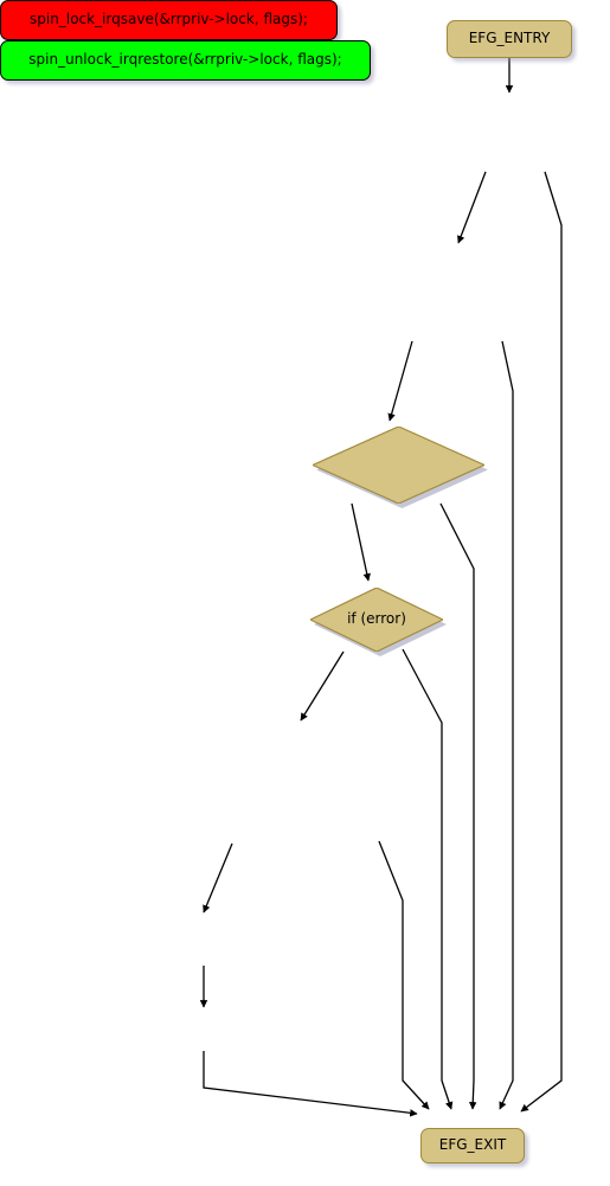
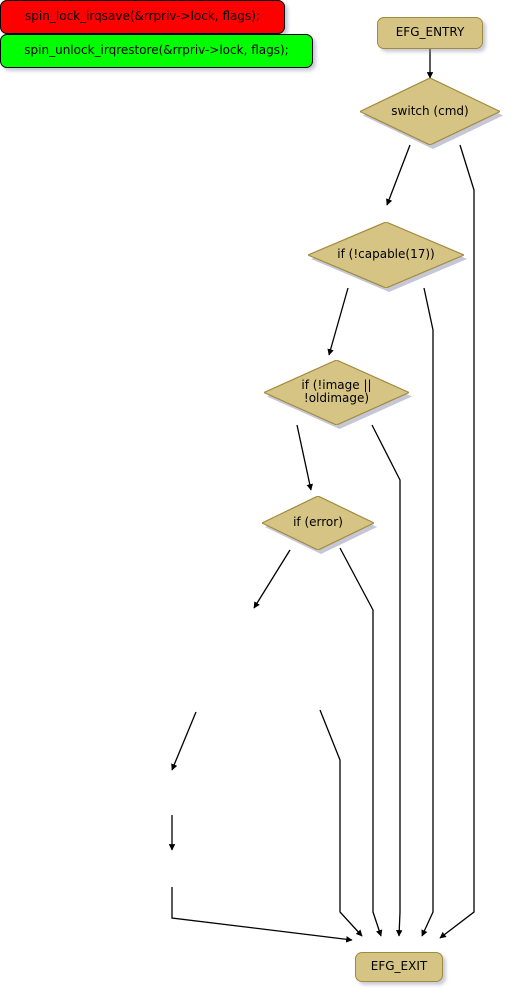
  EFG_ENTRY
+ switch (cmd)
+ if (!capable(17))
+ if (!image ||
+ !oldimage)
  if (error)
  spin_lock_irqsave(&rrpriv->lock, flags);
  spin_unlock_irqrestore(&rrpriv->lock, flags);
  EFG_EXIT
